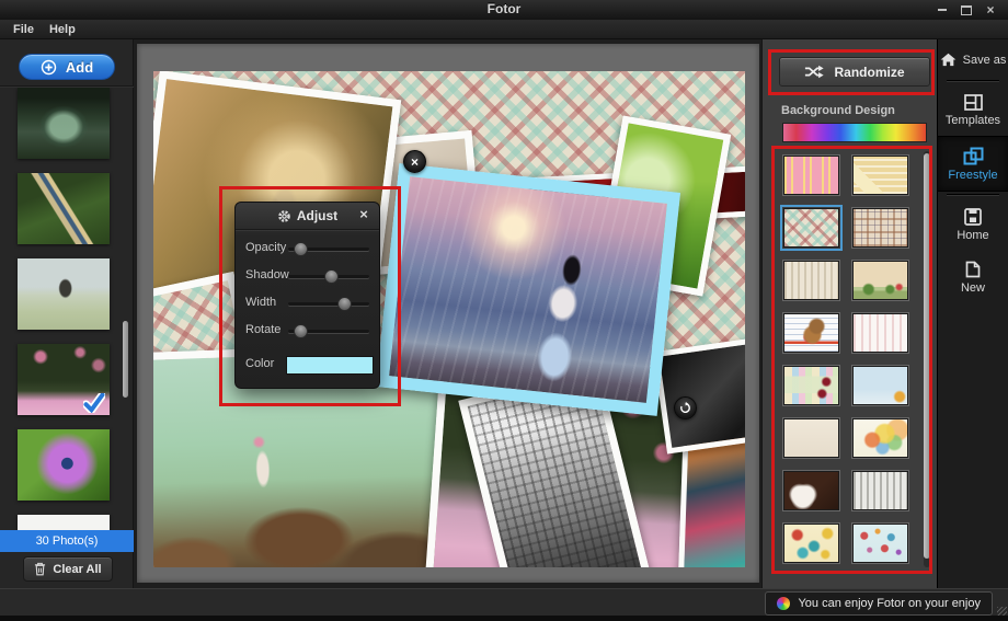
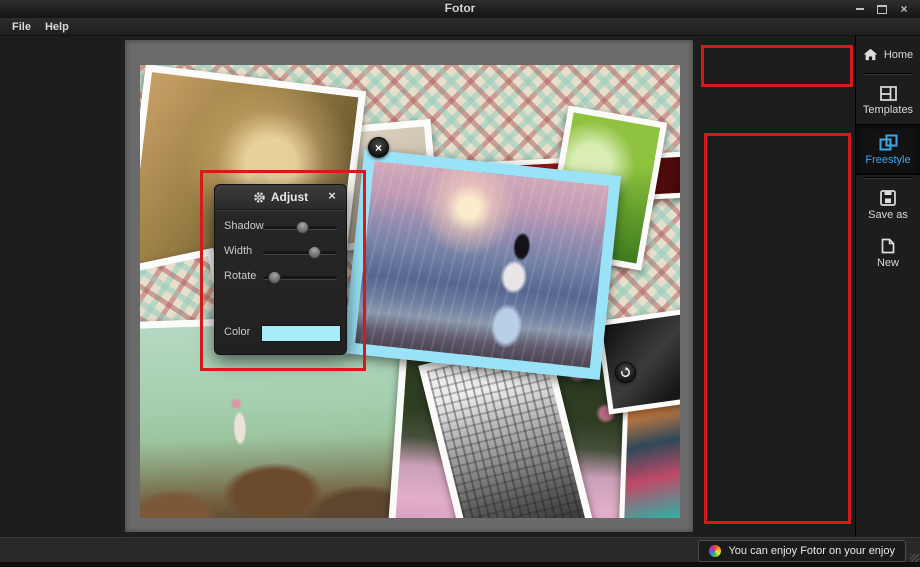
  Fotor
  ×
  File
  Help
- Add
- 30 Photo(s)
- Clear All
  ×
  Adjust
  ×
- Opacity
  Shadow
  Width
  Rotate
  Color
- Randomize
- Background Design
- Save as
+ Home
  Templates
  Freestyle
- Home
+ Save as
  New
  You can enjoy Fotor on your enjoy
